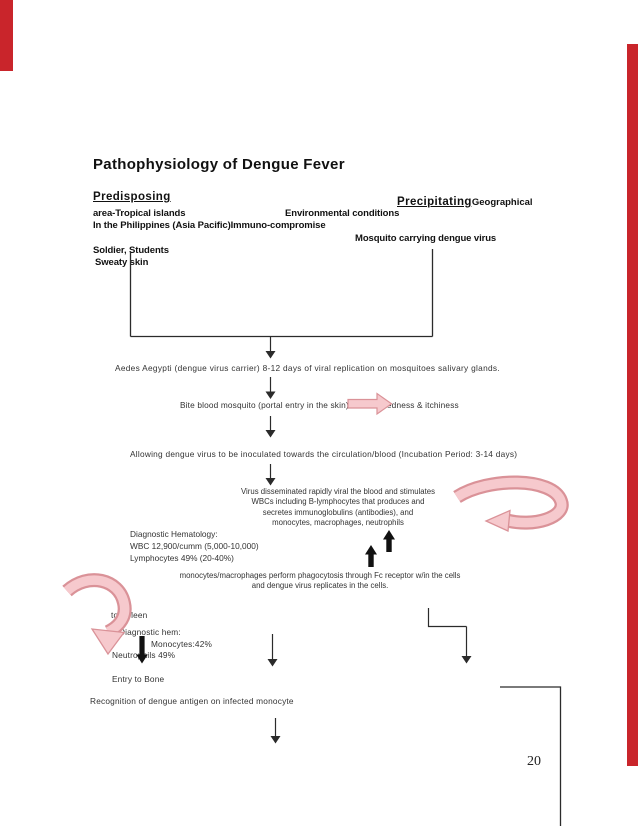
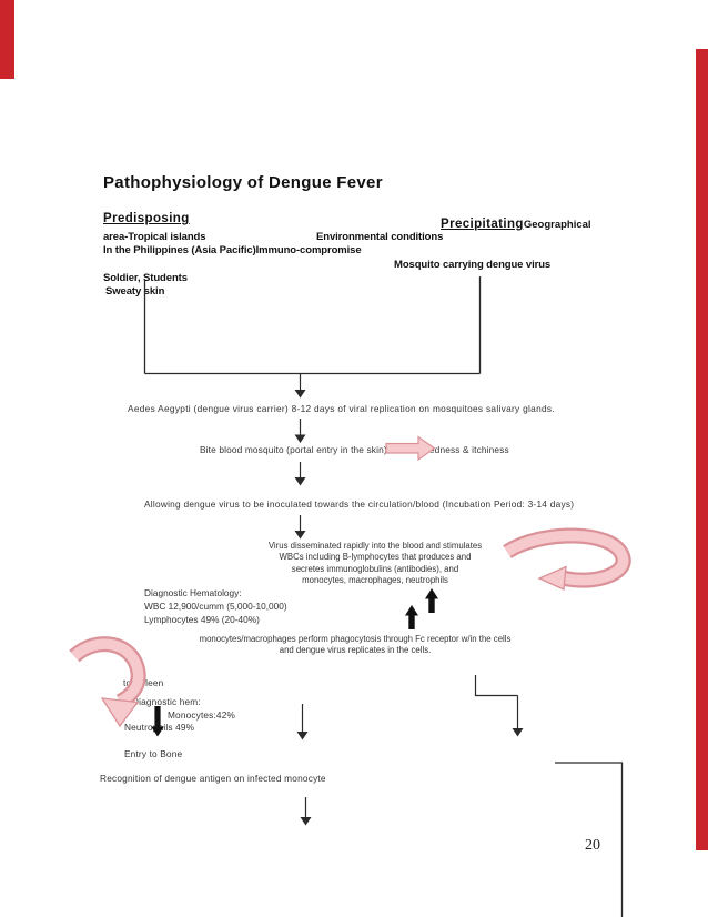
  Pathophysiology of Dengue Fever
  Predisposing
  PrecipitatingGeographical
  area-Tropical islands
  Environmental conditions
  In the Philippines (Asia Pacific)Immuno-compromise
  Mosquito carrying dengue virus
  Soldier, Students
  Sweaty skin
  Aedes Aegypti (dengue virus carrier) 8-12 days of viral replication on mosquitoes salivary glands.
  Bite blood mosquito (portal entry in the skin)
  dness & itchiness
  Allowing dengue virus to be inoculated towards the circulation/blood (Incubation Period: 3-14 days)
- Virus disseminated rapidly viral the blood and stimulates
+ Virus disseminated rapidly into the blood and stimulates
  WBCs including B-lymphocytes that produces and
  secretes immunoglobulins (antibodies), and
  monocytes, macrophages, neutrophils
  Diagnostic Hematology:
  WBC 12,900/cumm (5,000-10,000)
  Lymphocytes 49% (20-40%)
  monocytes/macrophages perform phagocytosis through Fc receptor w/in the cells
  and dengue virus replicates in the cells.
  toleen
  iagnostic hem:
  Monocytes:42%
  Neutroils 49%
  Entry to Bone
  Recognition of dengue antigen on infected monocyte
  20
